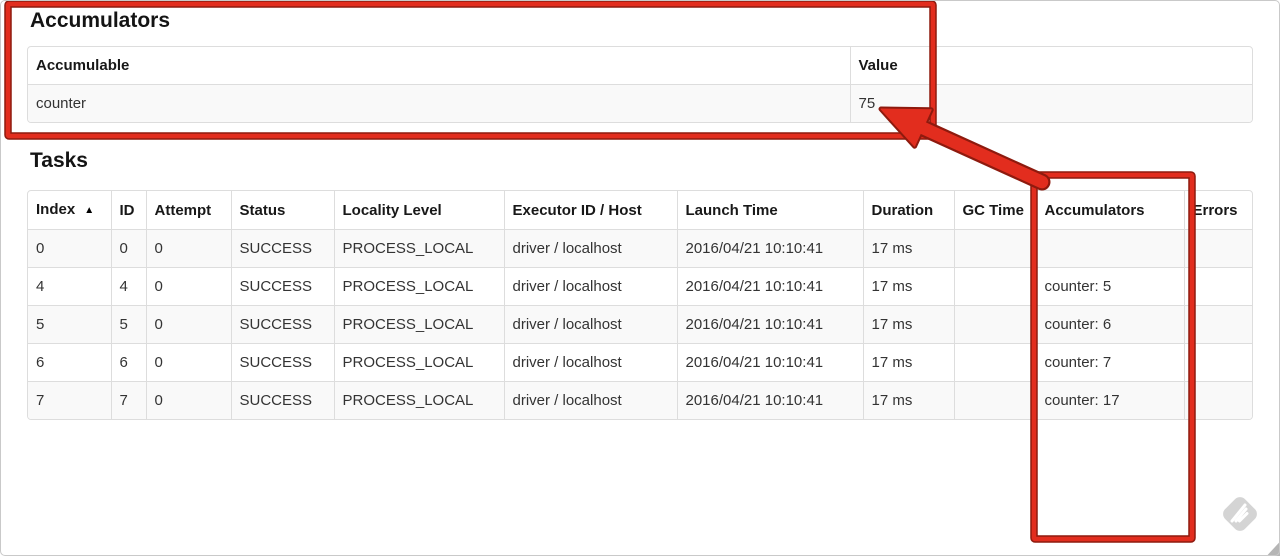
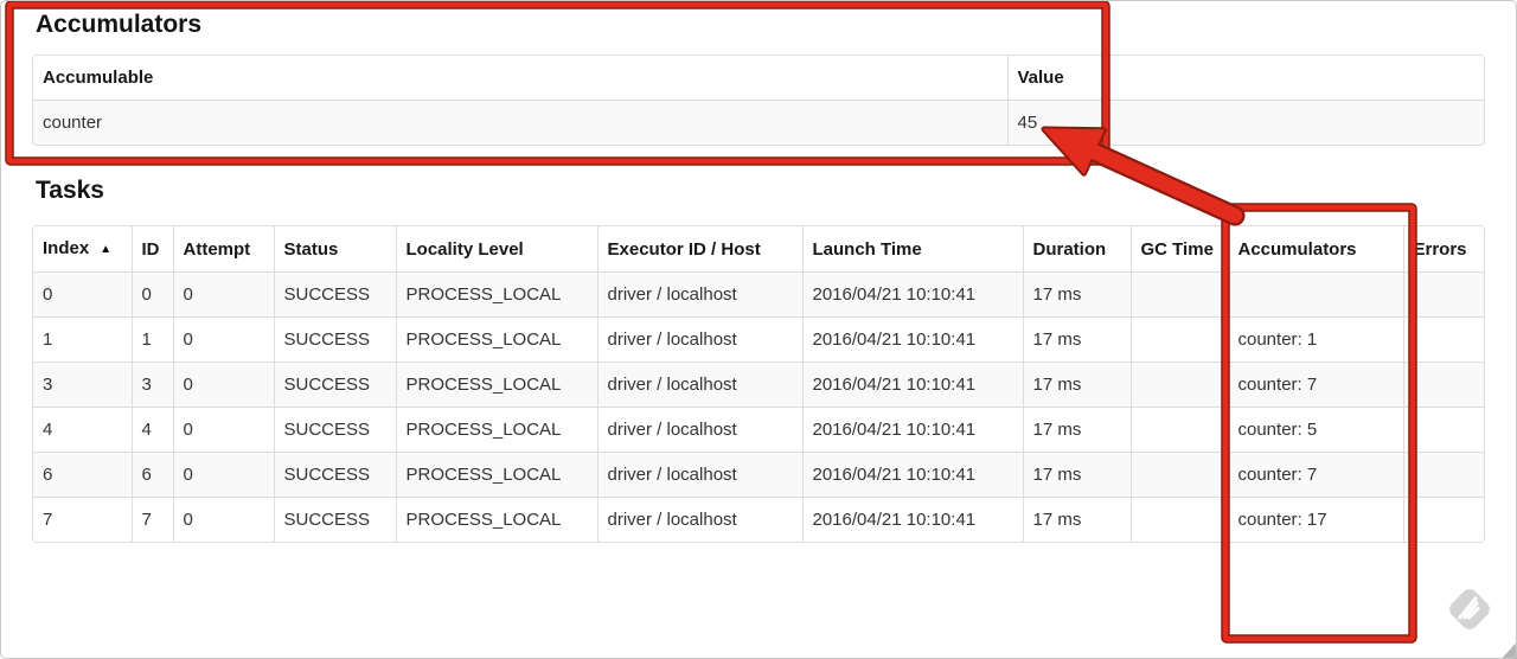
  Accumulators
  Accumulable	Value
- counter	75
+ counter	45
  Tasks
  Index ▲	ID	Attempt	Status	Locality Level	Executor ID / Host	Launch Time	Duration	GC Time	Accumulators	Errors
  0	0	0	SUCCESS	PROCESS_LOCAL	driver / localhost	2016/04/21 10:10:41	17 ms
+ 1	1	0	SUCCESS	PROCESS_LOCAL	driver / localhost	2016/04/21 10:10:41	17 ms		counter: 1
+ 3	3	0	SUCCESS	PROCESS_LOCAL	driver / localhost	2016/04/21 10:10:41	17 ms		counter: 7
  4	4	0	SUCCESS	PROCESS_LOCAL	driver / localhost	2016/04/21 10:10:41	17 ms		counter: 5
- 5	5	0	SUCCESS	PROCESS_LOCAL	driver / localhost	2016/04/21 10:10:41	17 ms		counter: 6
  6	6	0	SUCCESS	PROCESS_LOCAL	driver / localhost	2016/04/21 10:10:41	17 ms		counter: 7
  7	7	0	SUCCESS	PROCESS_LOCAL	driver / localhost	2016/04/21 10:10:41	17 ms		counter: 17
